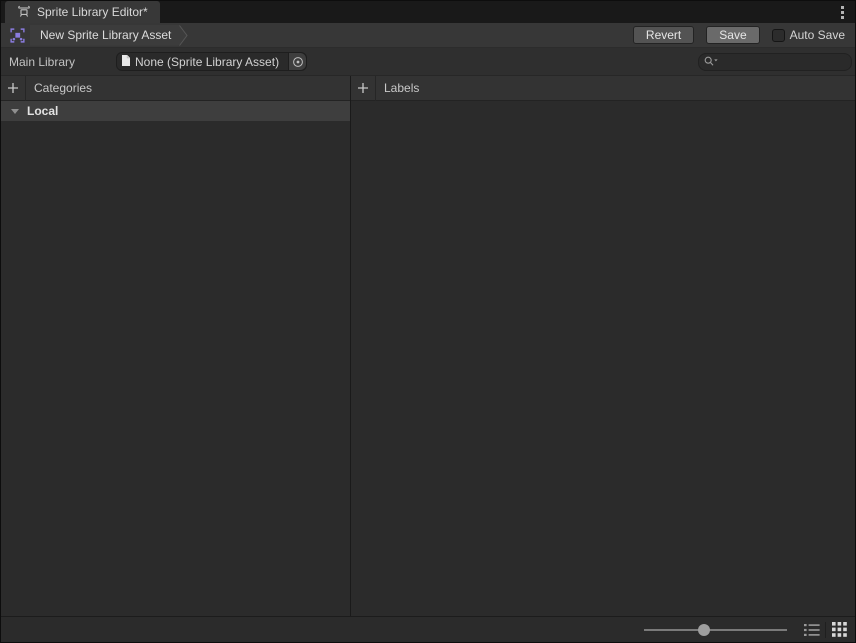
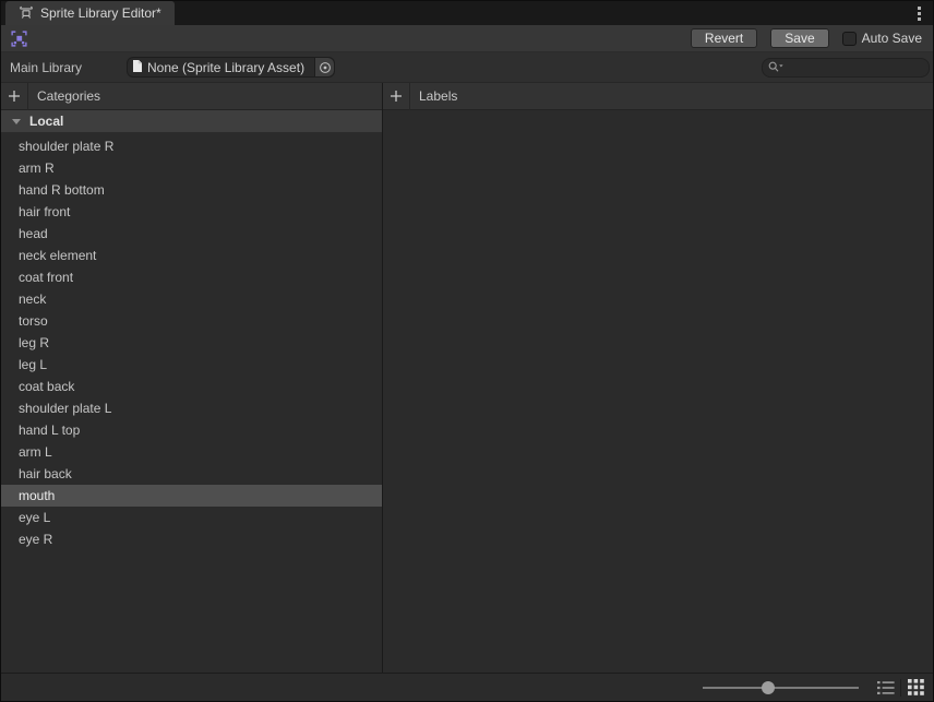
  Sprite Library Editor*
- New Sprite Library Asset
  Revert
  Save
  Auto Save
  Main Library
  None (Sprite Library Asset)
  Categories
  Local
+ shoulder plate R
+ arm R
+ hand R bottom
+ hair front
+ head
+ neck element
+ coat front
+ neck
+ torso
+ leg R
+ leg L
+ coat back
+ shoulder plate L
+ hand L top
+ arm L
+ hair back
+ mouth
+ eye L
+ eye R
  Labels
